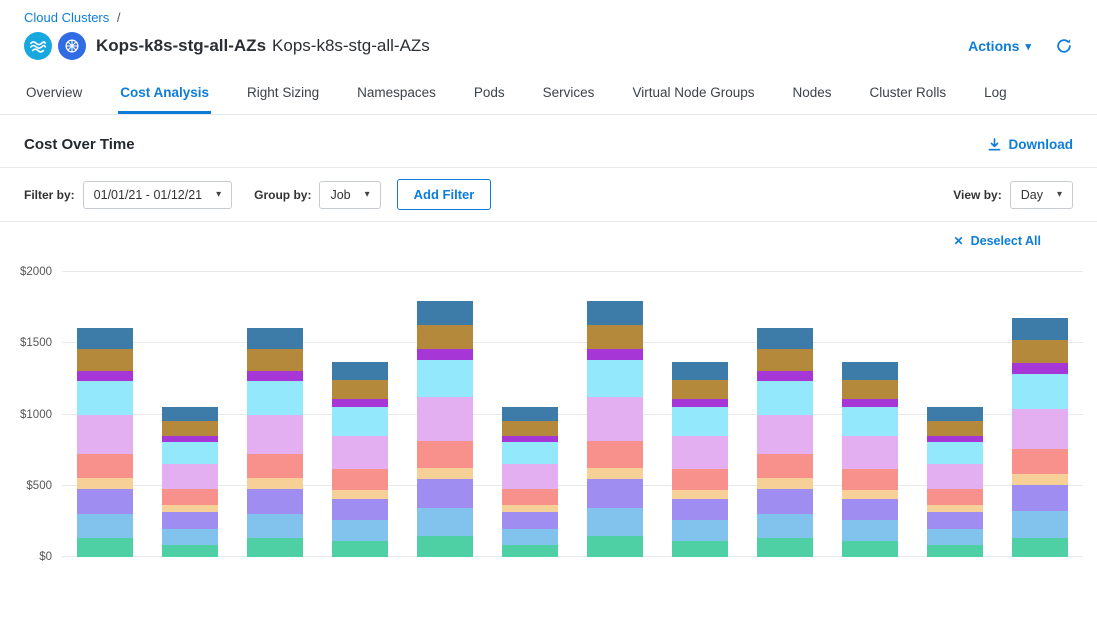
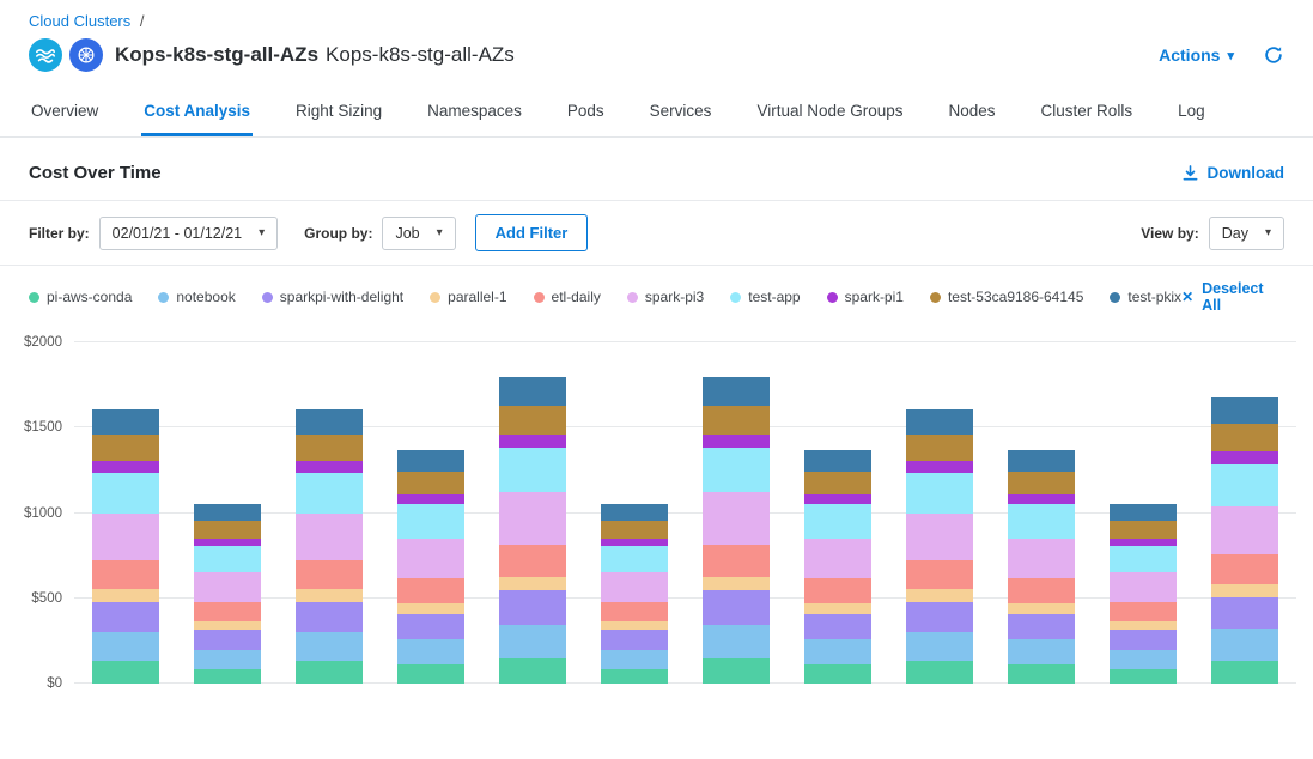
  Cloud Clusters /
  Kops-k8s-stg-all-AZs Kops-k8s-stg-all-AZs
  Actions
  ▾
  Overview
  Cost Analysis
  Right Sizing
  Namespaces
  Pods
  Services
  Virtual Node Groups
  Nodes
  Cluster Rolls
  Log
  Cost Over Time
  Download
  Filter by:
- 01/01/21 - 01/12/21
+ 02/01/21 - 01/12/21
  ▾
  Group by:
  Job
  ▾
  Add Filter
  View by:
  Day
  ▾
+ pi-aws-conda
+ notebook
+ sparkpi-with-delight
+ parallel-1
+ etl-daily
+ spark-pi3
+ test-app
+ spark-pi1
+ test-53ca9186-64145
+ test-pkix
  ✕
  Deselect All
  $0
  $500
  $1000
  $1500
  $2000
